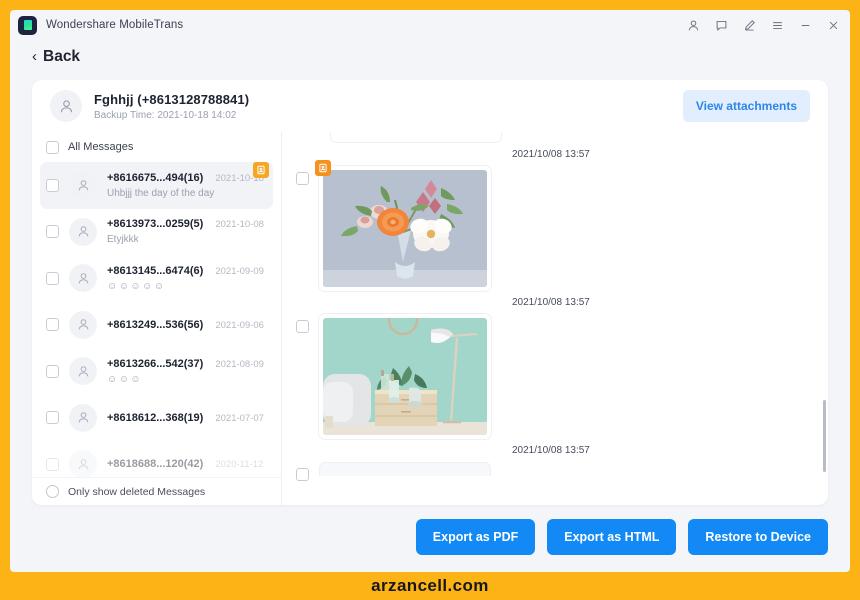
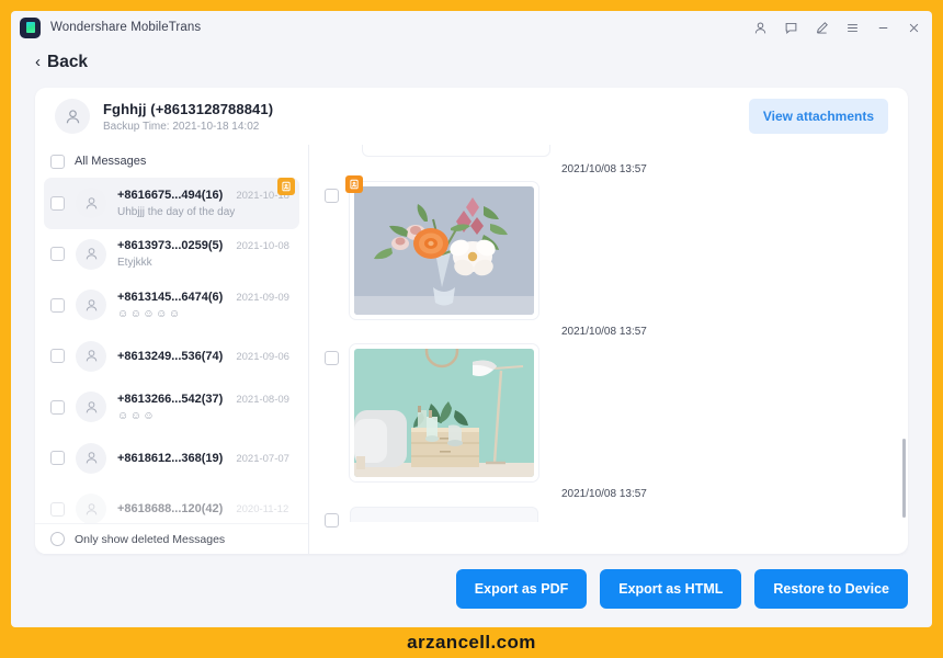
  Wondershare MobileTrans
  ‹
  Back
  Fghhjj (+8613128788841)
  Backup Time: 2021-10-18 14:02
  View attachments
  All Messages
  +8616675...494(16)
  2021-10-18
  Uhbjjj the day of the day
  +8613973...0259(5)
  2021-10-08
  Etyjkkk
  +8613145...6474(6)
  2021-09-09
  ☺☺☺☺☺
- +8613249...536(56)
+ +8613249...536(74)
  2021-09-06
  +8613266...542(37)
  2021-08-09
  ☺☺☺
  +8618612...368(19)
  2021-07-07
  +8618688...120(42)
  2020-11-12
  Only show deleted Messages
  2021/10/08 13:57
  2021/10/08 13:57
  2021/10/08 13:57
  Export as PDF
  Export as HTML
  Restore to Device
  arzancell.com
